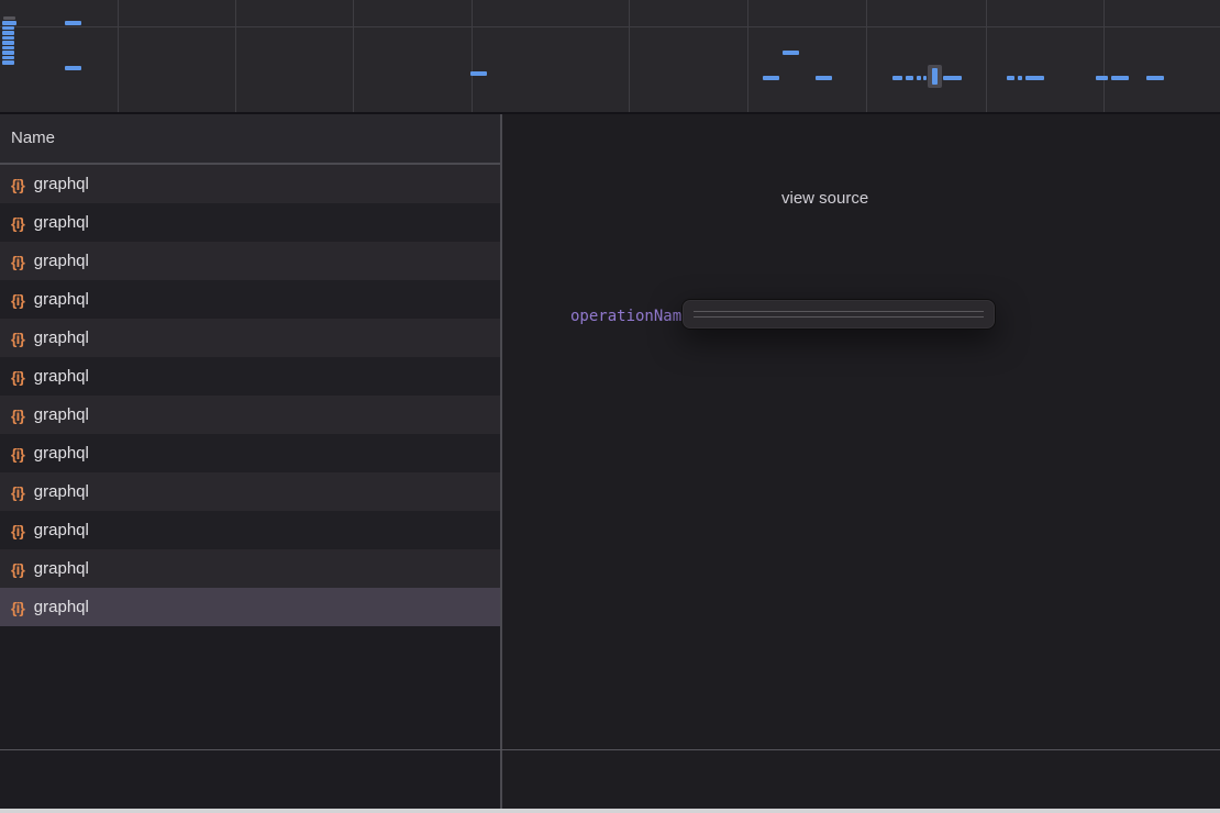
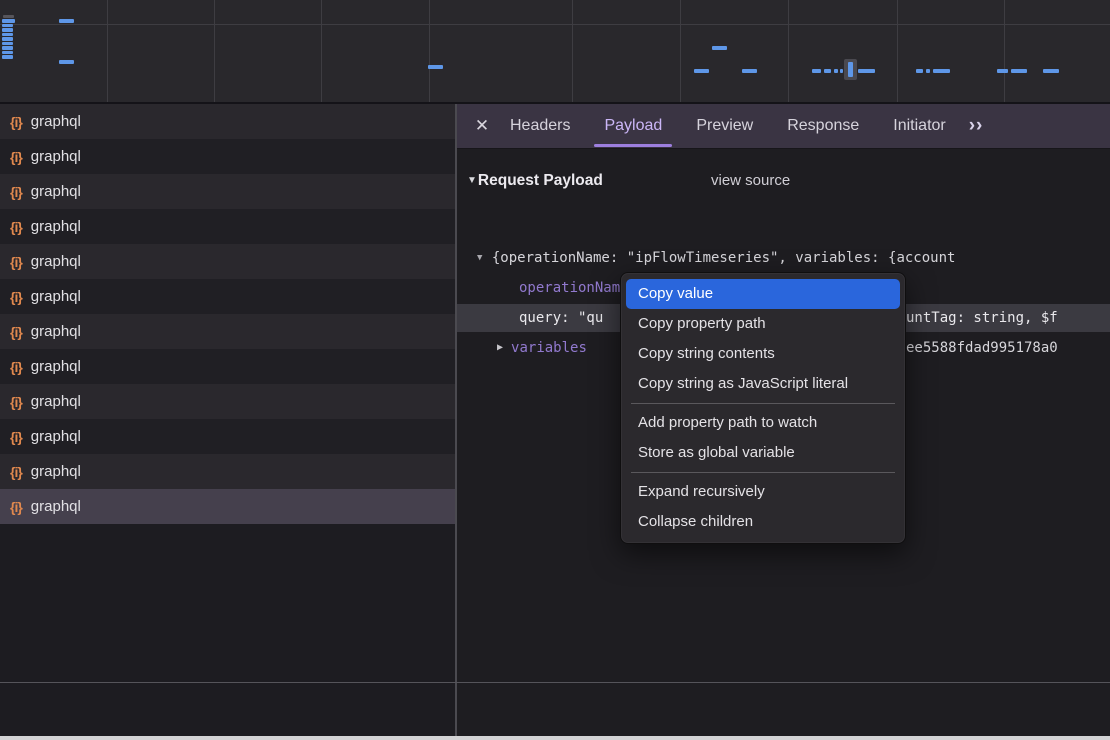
- Name
  {i}
  graphql
  {i}
  graphql
  {i}
  graphql
  {i}
  graphql
  {i}
  graphql
  {i}
  graphql
  {i}
  graphql
  {i}
  graphql
  {i}
  graphql
  {i}
  graphql
  {i}
  graphql
  {i}
  graphql
+ ✕
+ Headers
+ Payload
+ Preview
+ Response
+ Initiator
+ ››
+ ▼Request Payload
  view source
+ ▼ {operationName: "ipFlowTimeseries", variables: {account
+ query: "qu
+ untTag: string, $f
+ ▶ variables
+ ee5588fdad995178a0
+ Copy value
+ Copy property path
+ Copy string contents
+ Copy string as JavaScript literal
+ Add property path to watch
+ Store as global variable
+ Expand recursively
+ Collapse children
